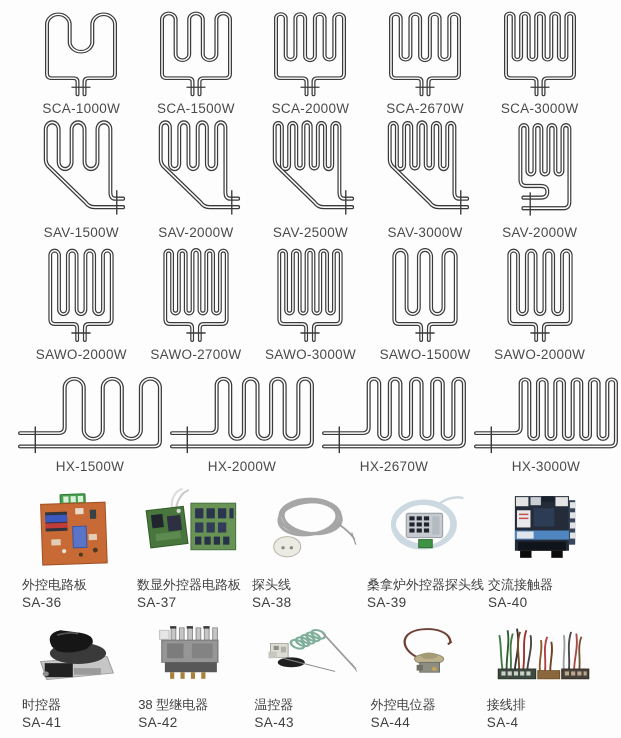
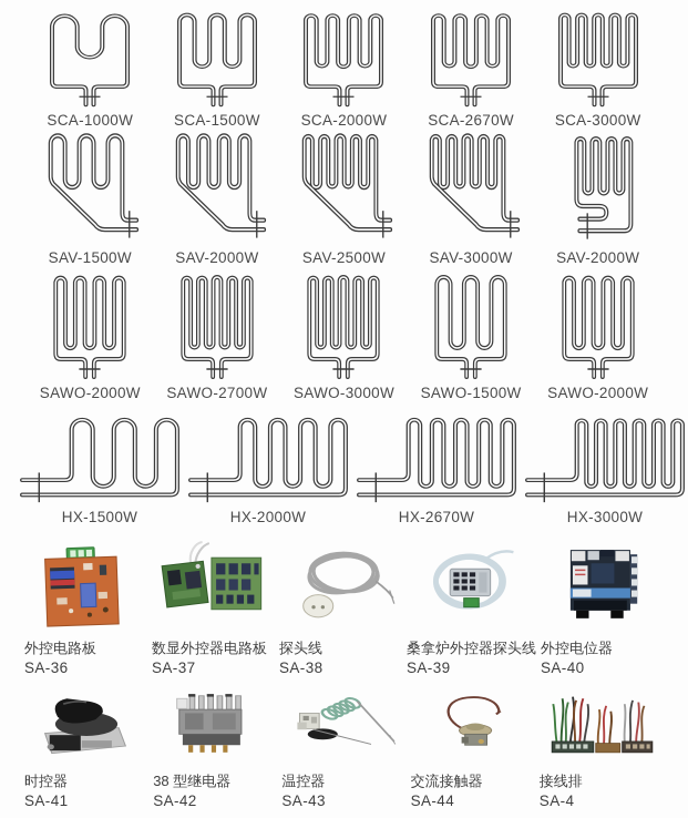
  SCA-1000W
  SCA-1500W
  SCA-2000W
  SCA-2670W
  SCA-3000W
  SAV-1500W
  SAV-2000W
  SAV-2500W
  SAV-3000W
  SAV-2000W
  SAWO-2000W
  SAWO-2700W
  SAWO-3000W
  SAWO-1500W
  SAWO-2000W
  HX-1500W
  HX-2000W
  HX-2670W
  HX-3000W
  外控电路板
  SA-36
  数显外控器电路板
  SA-37
  探头线
  SA-38
  桑拿炉外控器探头线
  SA-39
- 交流接触器
+ 外控电位器
  SA-40
  时控器
  SA-41
  38 型继电器
  SA-42
  温控器
  SA-43
- 外控电位器
+ 交流接触器
  SA-44
  接线排
  SA-4
